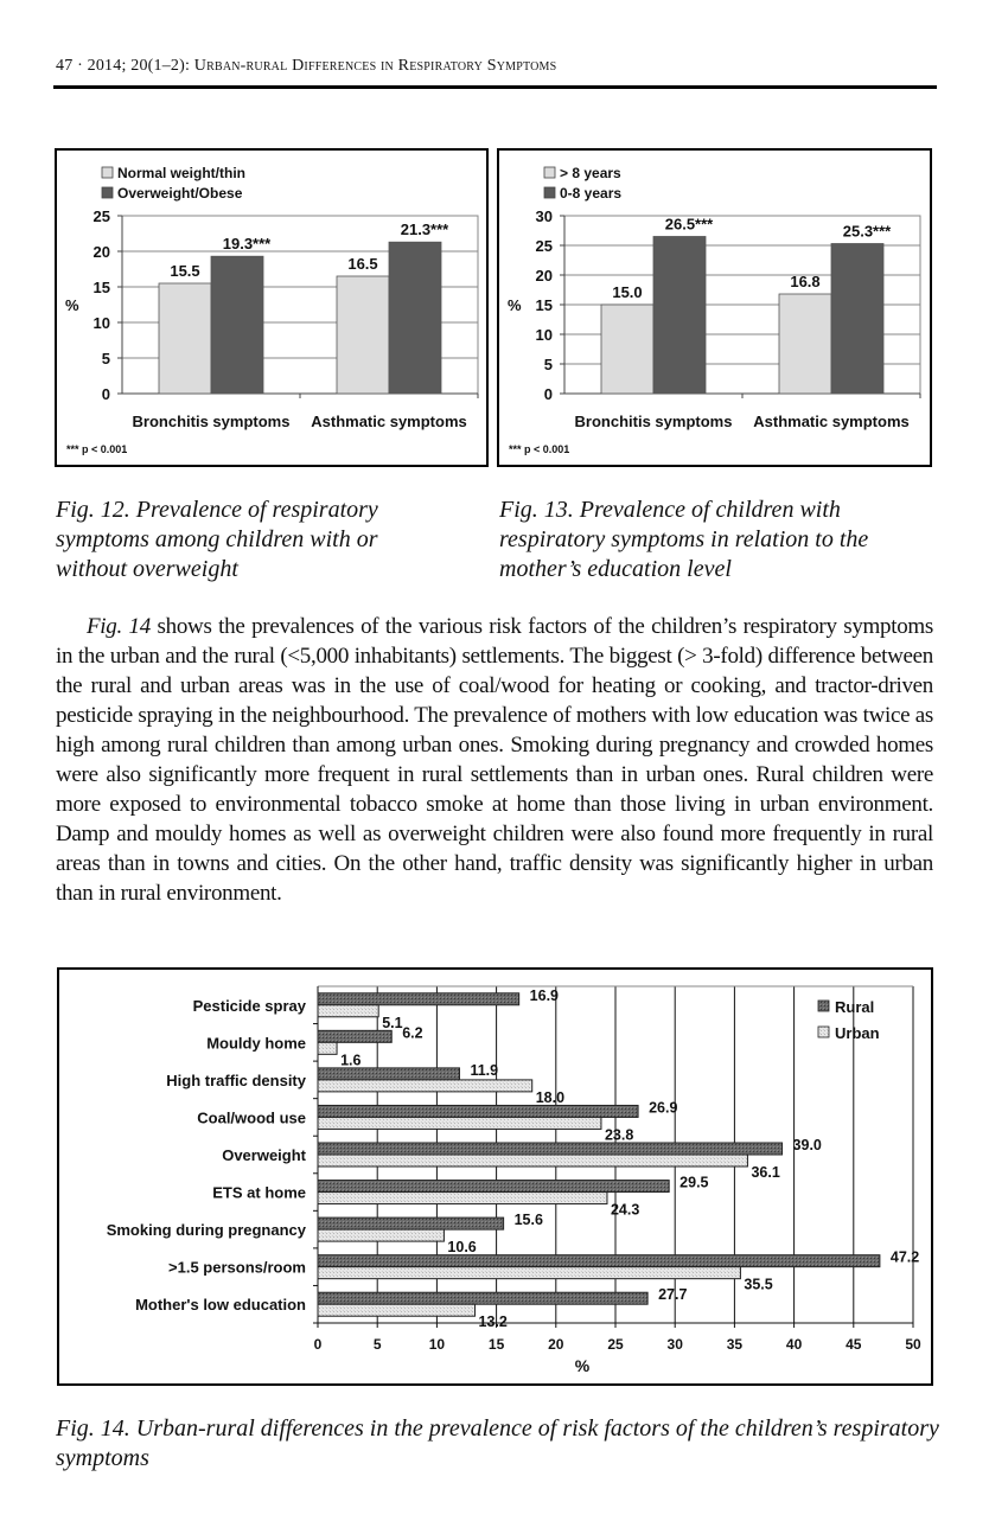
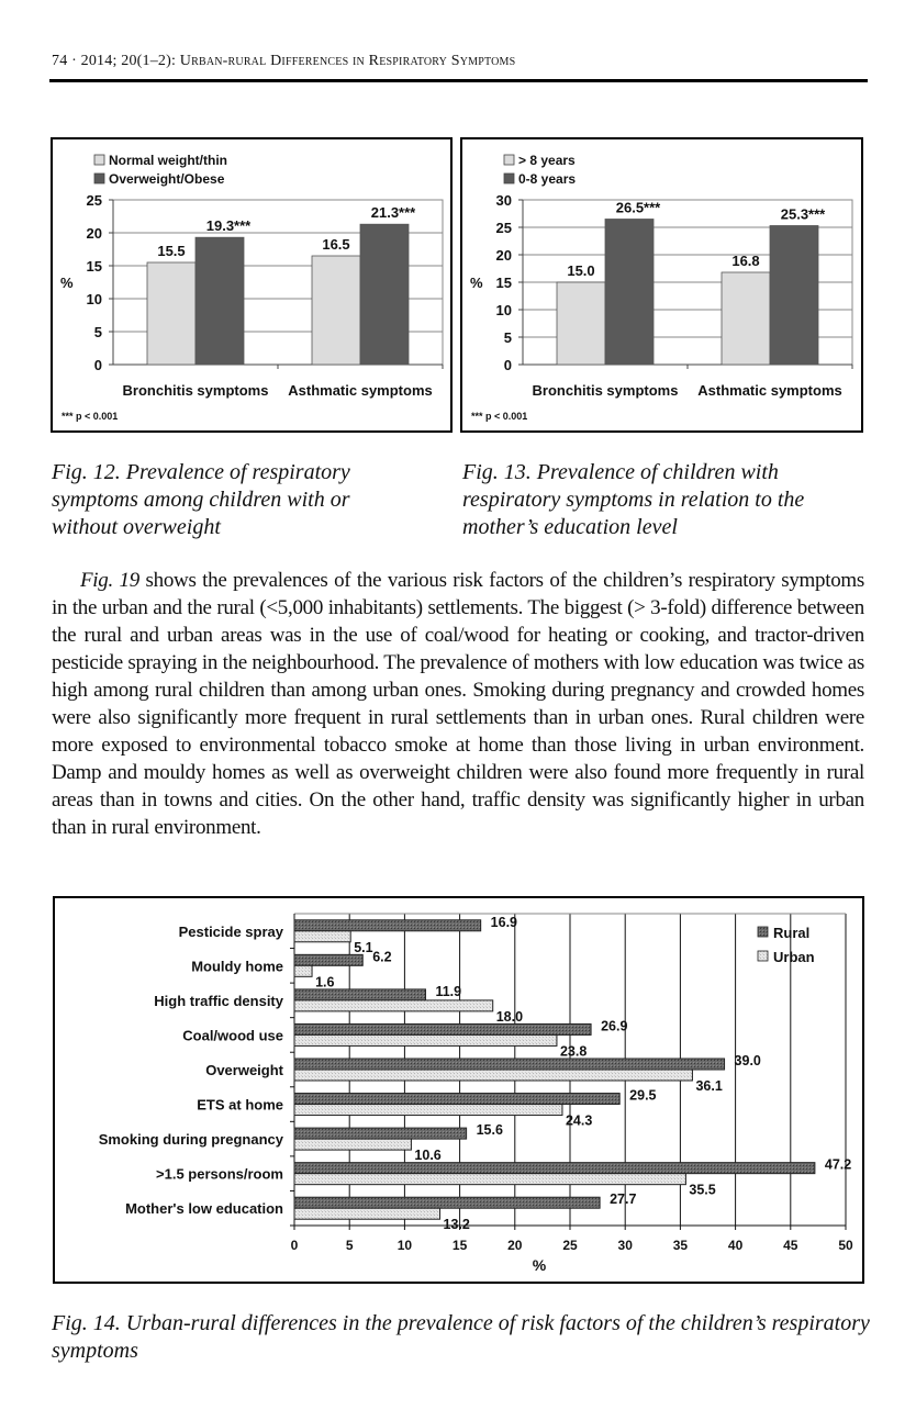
- 47 · 2014; 20(1–2): Urban-rural Differences in Respiratory Symptoms
+ 74 · 2014; 20(1–2): Urban-rural Differences in Respiratory Symptoms
  Normal weight/thin
  Overweight/Obese
  0
  5
  10
  15
  20
  25
  %
  15.5
  19.3***
  Bronchitis symptoms
  16.5
  21.3***
  Asthmatic symptoms
  *** p < 0.001
  > 8 years
  0-8 years
  0
  5
  10
  15
  20
  25
  30
  %
  15.0
  26.5***
  Bronchitis symptoms
  16.8
  25.3***
  Asthmatic symptoms
  *** p < 0.001
  Fig. 12. Prevalence of respiratory symptoms among children with or without overweight
  Fig. 13. Prevalence of children with respiratory symptoms in relation to the mother’s education level
- Fig. 14 shows the prevalences of the various risk factors of the children’s respiratory symptoms in the urban and the rural (<5,000 inhabitants) settlements. The biggest (> 3-fold) difference between the rural and urban areas was in the use of coal/wood for heating or cooking, and tractor-driven pesticide spraying in the neighbourhood. The prevalence of mothers with low education was twice as high among rural children than among urban ones. Smoking during pregnancy and crowded homes were also significantly more frequent in rural settlements than in urban ones. Rural children were more exposed to environmental tobacco smoke at home than those living in urban environment. Damp and mouldy homes as well as overweight children were also found more frequently in rural areas than in towns and cities. On the other hand, traffic density was significantly higher in urban than in rural environment.
+ Fig. 19 shows the prevalences of the various risk factors of the children’s respiratory symptoms in the urban and the rural (<5,000 inhabitants) settlements. The biggest (> 3-fold) difference between the rural and urban areas was in the use of coal/wood for heating or cooking, and tractor-driven pesticide spraying in the neighbourhood. The prevalence of mothers with low education was twice as high among rural children than among urban ones. Smoking during pregnancy and crowded homes were also significantly more frequent in rural settlements than in urban ones. Rural children were more exposed to environmental tobacco smoke at home than those living in urban environment. Damp and mouldy homes as well as overweight children were also found more frequently in rural areas than in towns and cities. On the other hand, traffic density was significantly higher in urban than in rural environment.
  0
  5
  10
  15
  20
  25
  30
  35
  40
  45
  50
  %
  Pesticide spray
  16.9
  5.1
  Mouldy home
  6.2
  1.6
  High traffic density
  11.9
  18.0
  Coal/wood use
  26.9
  23.8
  Overweight
  39.0
  36.1
  ETS at home
  29.5
  24.3
  Smoking during pregnancy
  15.6
  10.6
  >1.5 persons/room
  47.2
  35.5
  Mother's low education
  27.7
  13.2
  Rural
  Urban
  Fig. 14. Urban-rural differences in the prevalence of risk factors of the children’s respiratory symptoms
